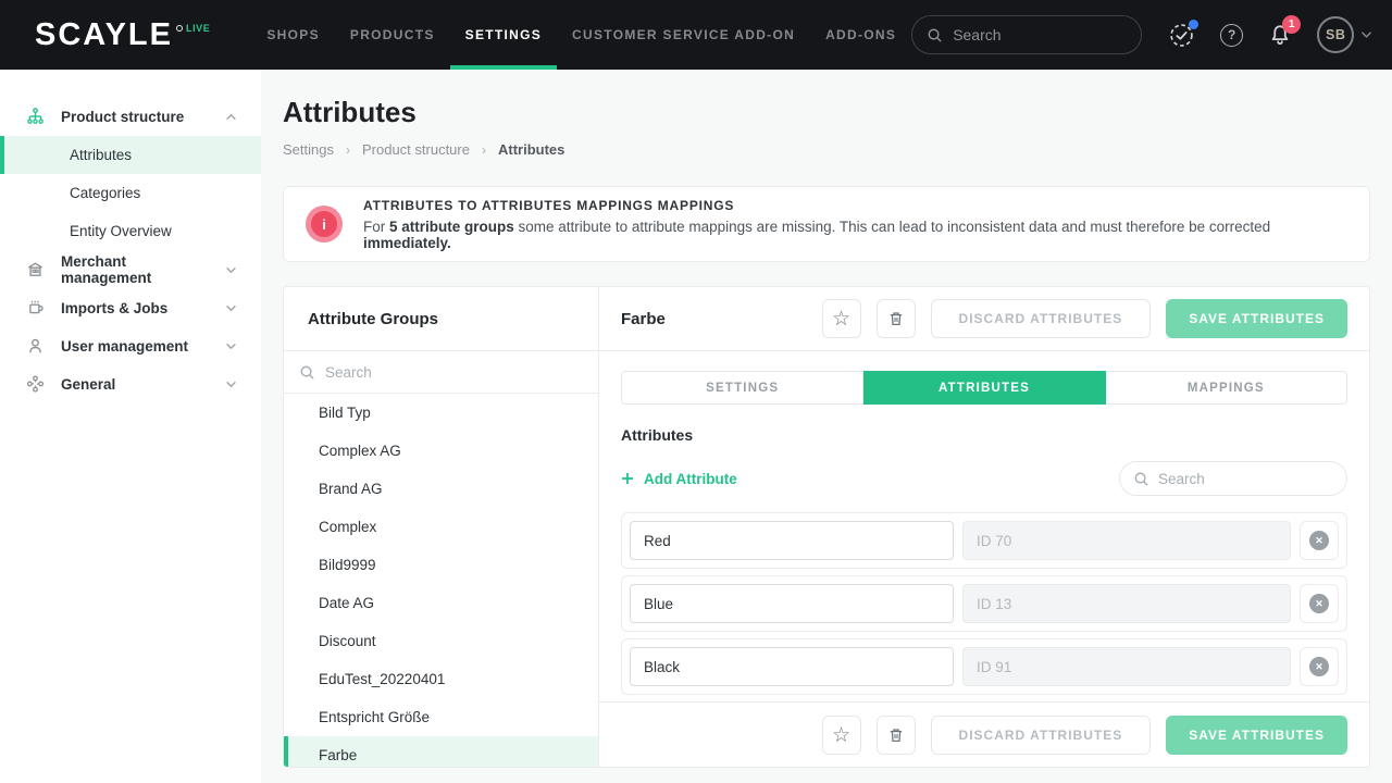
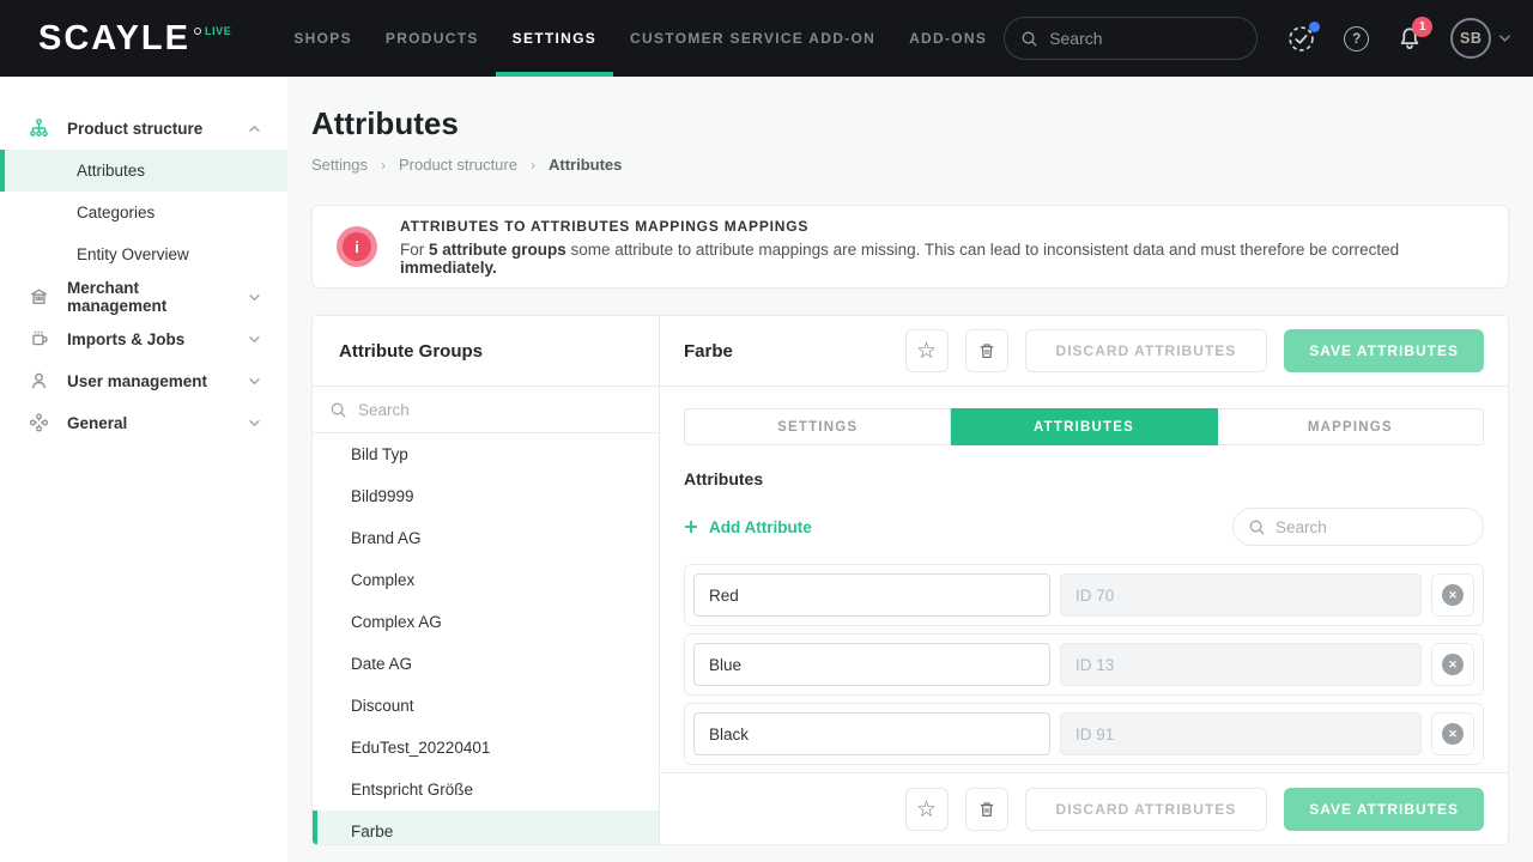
  SCAYLE
  LIVE
  SHOPS
  PRODUCTS
  SETTINGS
  CUSTOMER SERVICE ADD-ON
  ADD-ONS
  Search
  ?
  1
  SB
  Product structure
  Attributes
  Categories
  Entity Overview
  Merchant management
  Imports & Jobs
  User management
  General
  Attributes
  Settings
  ›
  Product structure
  ›
  Attributes
  i
  ATTRIBUTES TO ATTRIBUTES MAPPINGS MAPPINGS
  For 5 attribute groups some attribute to attribute mappings are missing. This can lead to inconsistent data and must therefore be corrected immediately.
  Attribute Groups
  Search
  Bild Typ
- Complex AG
+ Bild9999
  Brand AG
  Complex
- Bild9999
+ Complex AG
  Date AG
  Discount
  EduTest_20220401
  Entspricht Größe
  Farbe
  Farbe
  ☆
  DISCARD ATTRIBUTES
  SAVE ATTRIBUTES
  SETTINGS
  ATTRIBUTES
  MAPPINGS
  Attributes
  Add Attribute
  Search
  Red
  ID 70
  ✕
  Blue
  ID 13
  ✕
  Black
  ID 91
  ✕
  ☆
  DISCARD ATTRIBUTES
  SAVE ATTRIBUTES
